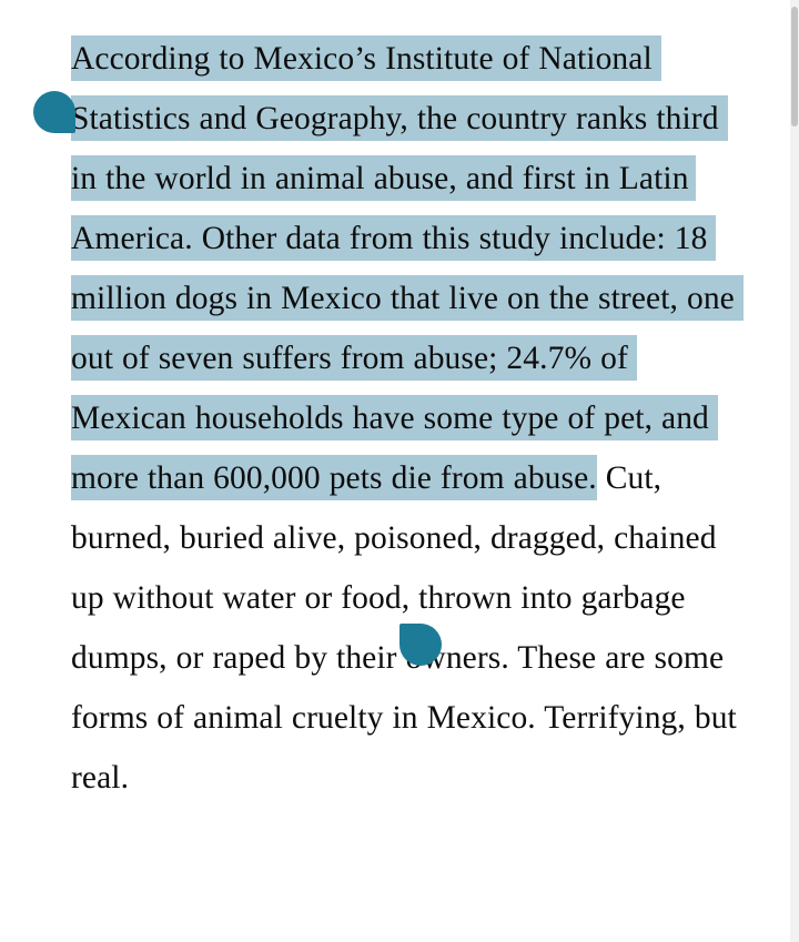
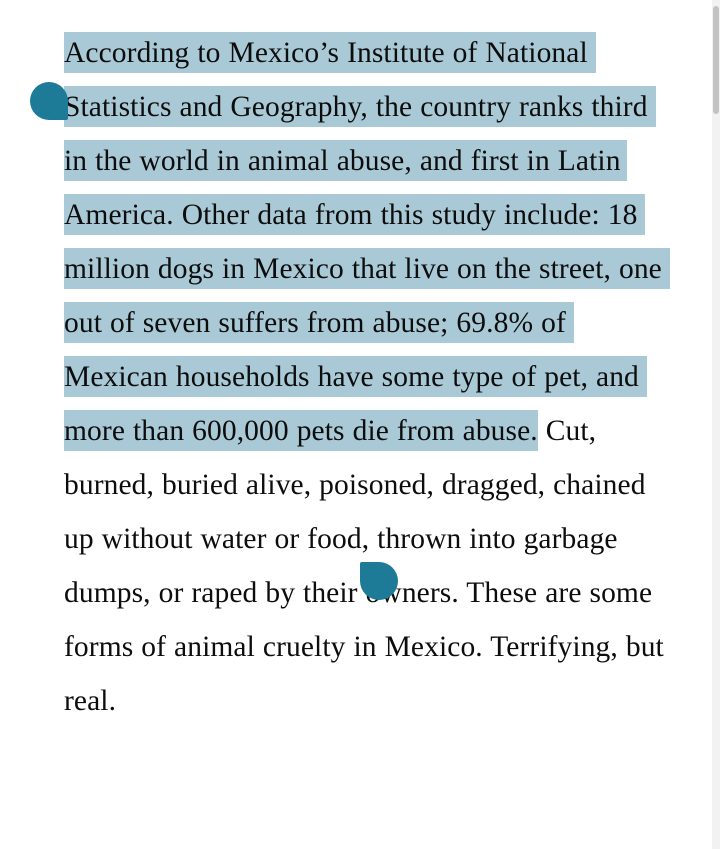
- According to Mexico’s Institute of National Statistics and Geography, the country ranks third in the world in animal abuse, and first in Latin America. Other data from this study include: 18 million dogs in Mexico that live on the street, one out of seven suffers from abuse; 24.7% of Mexican households have some type of pet, and more than 600,000 pets die from abuse. Cut, burned, buried alive, poisoned, dragged, chained up without water or food, thrown into garbage dumps, or raped by theirners. These are some forms of animal cruelty in Mexico. Terrifying, but real.
+ According to Mexico’s Institute of National Statistics and Geography, the country ranks third in the world in animal abuse, and first in Latin America. Other data from this study include: 18 million dogs in Mexico that live on the street, one out of seven suffers from abuse; 69.8% of Mexican households have some type of pet, and more than 600,000 pets die from abuse. Cut, burned, buried alive, poisoned, dragged, chained up without water or food, thrown into garbage dumps, or raped by theirners. These are some forms of animal cruelty in Mexico. Terrifying, but real.
